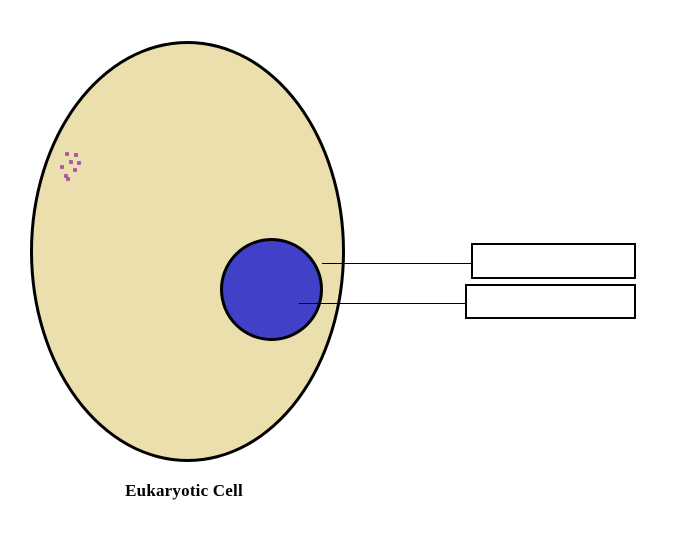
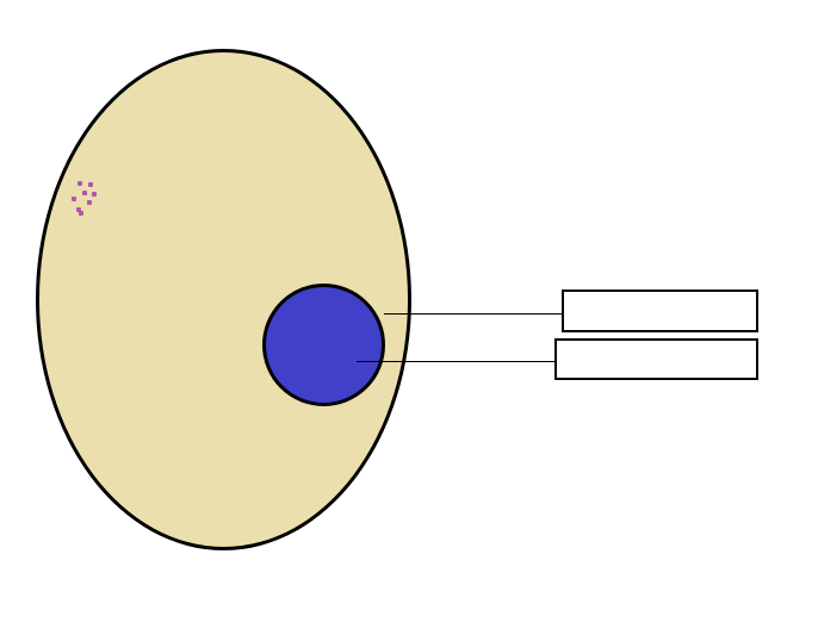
- Eukaryotic Cell
